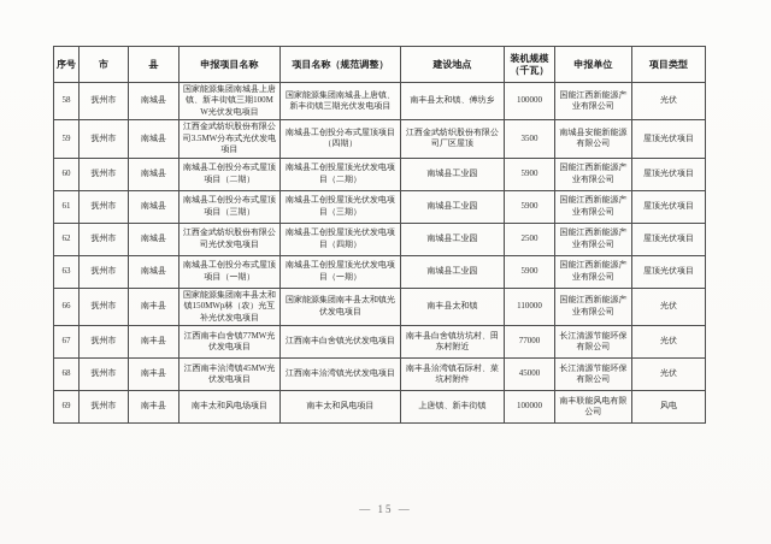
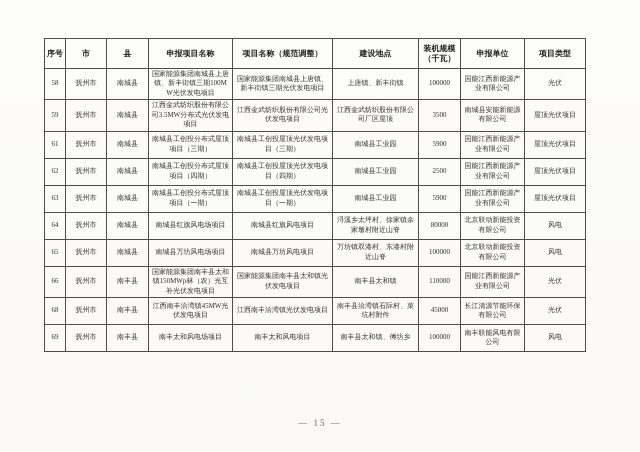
  序号	市	县	申报项目名称	项目名称（规范调整）	建设地点	装机规模（千瓦）	申报单位	项目类型
- 58	抚州市	南城县	国家能源集团南城县上唐镇、新丰街镇三期100MW光伏发电项目	国家能源集团南城县上唐镇、新丰街镇三期光伏发电项目	南丰县太和镇、傅坊乡	100000	国能江西新能源产业有限公司	光伏
+ 58	抚州市	南城县	国家能源集团南城县上唐镇、新丰街镇三期100MW光伏发电项目	国家能源集团南城县上唐镇、新丰街镇三期光伏发电项目	上唐镇、新丰街镇	100000	国能江西新能源产业有限公司	光伏
- 59	抚州市	南城县	江西金武纺织股份有限公司3.5MW分布式光伏发电	南城县工创投分布式屋顶项目（四期）	江西金武纺织股份有限公司厂区屋顶	3500	南城县安能新能源有限公司	屋顶光伏项目
+ 59	抚州市	南城县	江西金武纺织股份有限公司3.5MW分布式光伏发电	江西金武纺织股份有限公司光伏发电项目	江西金武纺织股份有限公司厂区屋顶	3500	南城县安能新能源有限公司	屋顶光伏项目
- 60	抚州市	南城县	南城县工创投分布式屋顶项目（二期）	南城县工创投屋顶光伏发电项目（二期）	南城县工业园	5900	国能江西新能源产业有限公司	屋顶光伏项目
  61	抚州市	南城县	南城县工创投分布式屋顶项目（三期）	南城县工创投屋顶光伏发电项目（三期）	南城县工业园	5900	国能江西新能源产业有限公司	屋顶光伏项目
- 62	抚州市	南城县	江西金武纺织股份有限公司光伏发电项目	南城县工创投屋顶光伏发电项目（四期）	南城县工业园	2500	国能江西新能源产业有限公司	屋顶光伏项目
+ 62	抚州市	南城县	南城县工创投分布式屋顶项目（四期）	南城县工创投屋顶光伏发电项目（四期）	南城县工业园	2500	国能江西新能源产业有限公司	屋顶光伏项目
  63	抚州市	南城县	南城县工创投分布式屋顶项目（一期）	南城县工创投屋顶光伏发电项目（一期）	南城县工业园	5900	国能江西新能源产业有限公司	屋顶光伏项目
+ 64	抚州市	南城县	南城县红旗风电场项目	南城县红旗风电项目	浔溪乡太坪村、徐家镇余家墩村附近山脊	80000	北京联动新能投资有限公司	风电
+ 65	抚州市	南城县	南城县万坊风电场项目	南城县万坊风电项目	万坊镇双港村、东港村附近山脊	100000	北京联动新能投资有限公司	风电
  66	抚州市	南丰县	国家能源集团南丰县太和镇150MWp林（农）光互补光伏发电项目	国家能源集团南丰县太和镇光伏发电项目	南丰县太和镇	110000	国能江西新能源产业有限公司	光伏
- 67	抚州市	南丰县	江西南丰白舍镇77MW光伏发电项目	江西南丰白舍镇光伏发电项目	南丰县白舍镇坊坑村、田东村附近	77000	长江清源节能环保有限公司	光伏
  68	抚州市	南丰县	江西南丰洽湾镇45MW光伏发电项目	江西南丰洽湾镇光伏发电项目	南丰县洽湾镇石际村、菜坑村附件	45000	长江清源节能环保有限公司	光伏
- 69	抚州市	南丰县	南丰太和风电场项目	南丰太和风电项目	上唐镇、新丰街镇	100000	南丰联能风电有限公司	风电
+ 69	抚州市	南丰县	南丰太和风电场项目	南丰太和风电项目	南丰县太和镇、傅坊乡	100000	南丰联能风电有限公司	风电
  — 15 —
